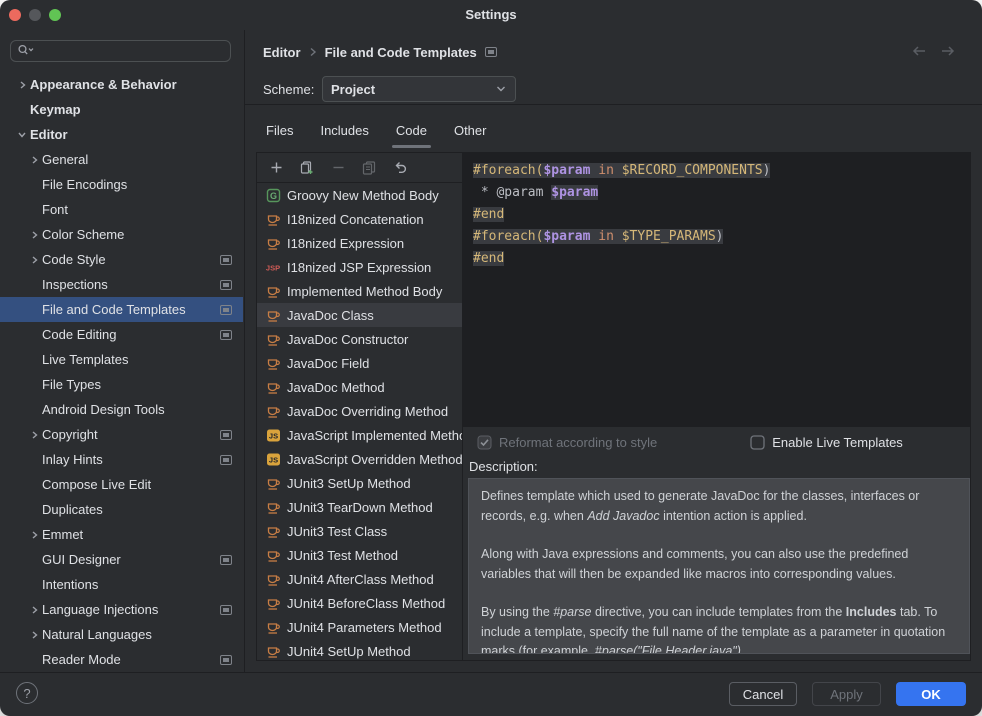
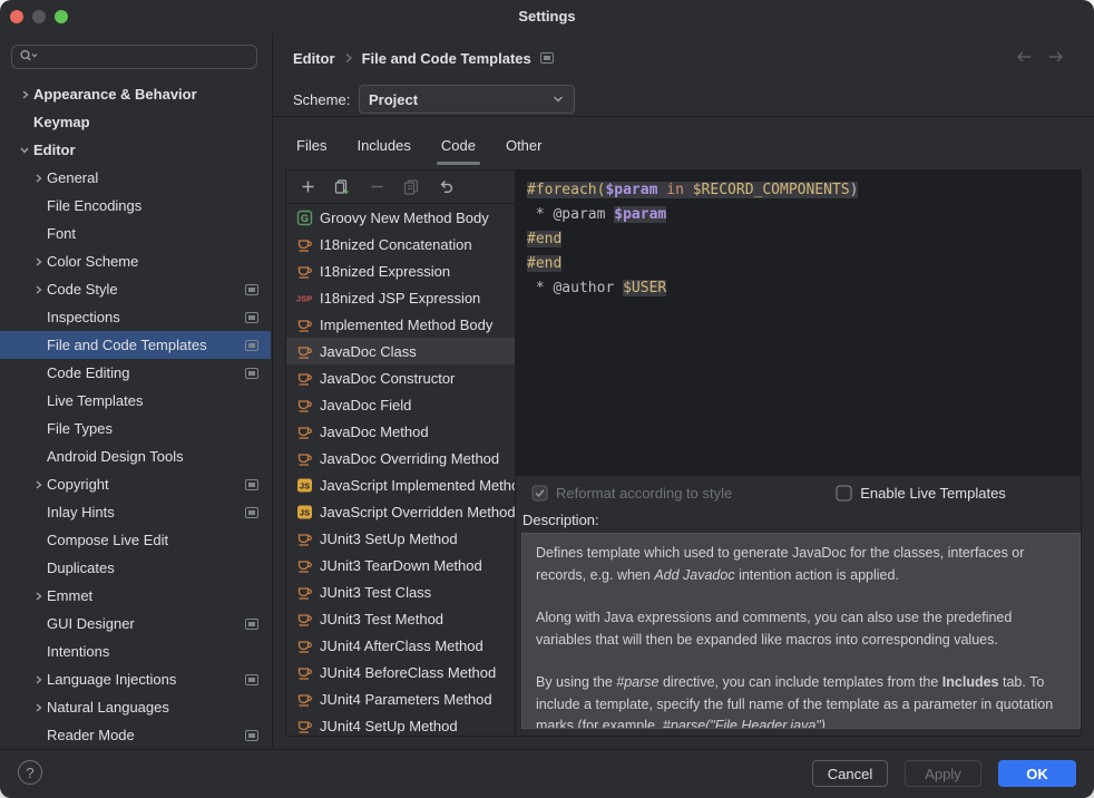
  Settings
  Appearance & Behavior
  Keymap
  Editor
  General
  File Encodings
  Font
  Color Scheme
  Code Style
  Inspections
  File and Code Templates
  Code Editing
  Live Templates
  File Types
  Android Design Tools
  Copyright
  Inlay Hints
  Compose Live Edit
  Duplicates
  Emmet
  GUI Designer
  Intentions
  Language Injections
  Natural Languages
  Reader Mode
  Editor
  File and Code Templates
  Scheme:
  Project
  Files
  Includes
  Code
  Other
  G
  Groovy New Method Body
  I18nized Concatenation
  I18nized Expression
  JSP
  I18nized JSP Expression
  Implemented Method Body
  JavaDoc Class
  JavaDoc Constructor
  JavaDoc Field
  JavaDoc Method
  JavaDoc Overriding Method
  JS
  JavaScript Implemented Meth
  JS
  JavaScript Overridden Method
  JUnit3 SetUp Method
  JUnit3 TearDown Method
  JUnit3 Test Class
  JUnit3 Test Method
  JUnit4 AfterClass Method
  JUnit4 BeforeClass Method
  JUnit4 Parameters Method
  JUnit4 SetUp Method
  #foreach($param in $RECORD_COMPONENTS)
  * @param $param
  #end
- #foreach($param in $TYPE_PARAMS)
  #end
+ * @author $USER
  Reformat according to style
  Enable Live Templates
  Description:
  Defines template which used to generate JavaDoc for the classes, interfaces or records, e.g. when Add Javadoc intention action is applied.
  Along with Java expressions and comments, you can also use the predefined variables that will then be expanded like macros into corresponding values.
  By using the #parse directive, you can include templates from the Includes tab. To include a template, specify the full name of the template as a parameter in quotation marks (for example, #parse("File Header.java").
  ?
  Cancel
  Apply
  OK
